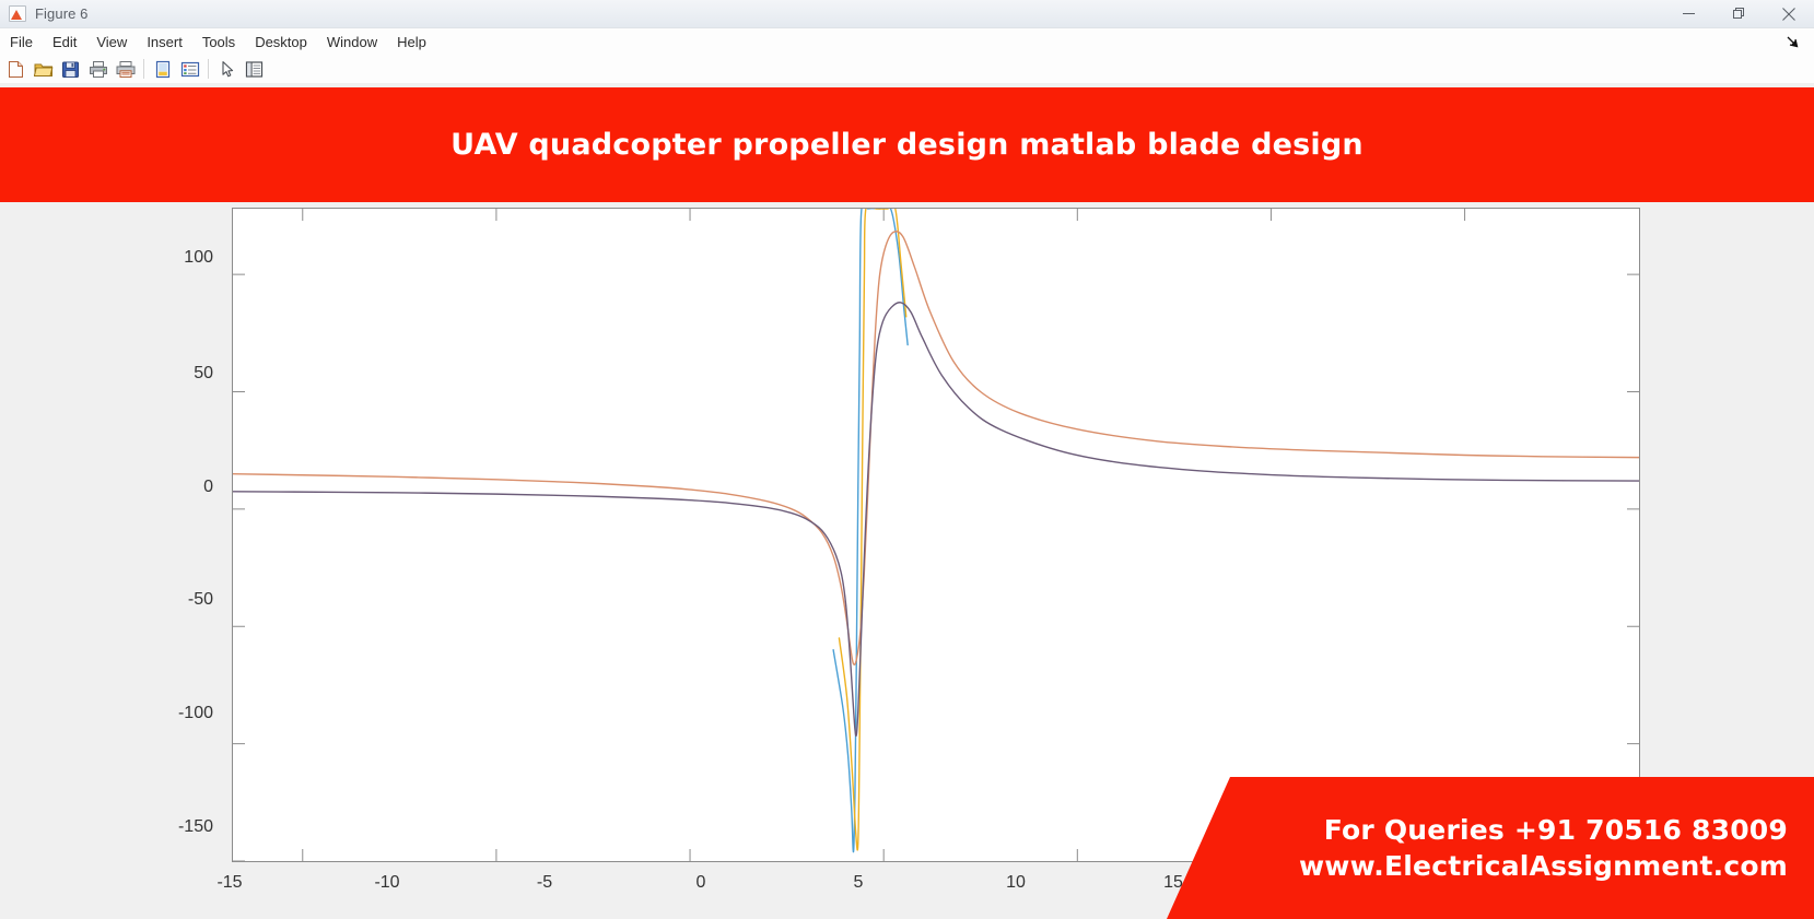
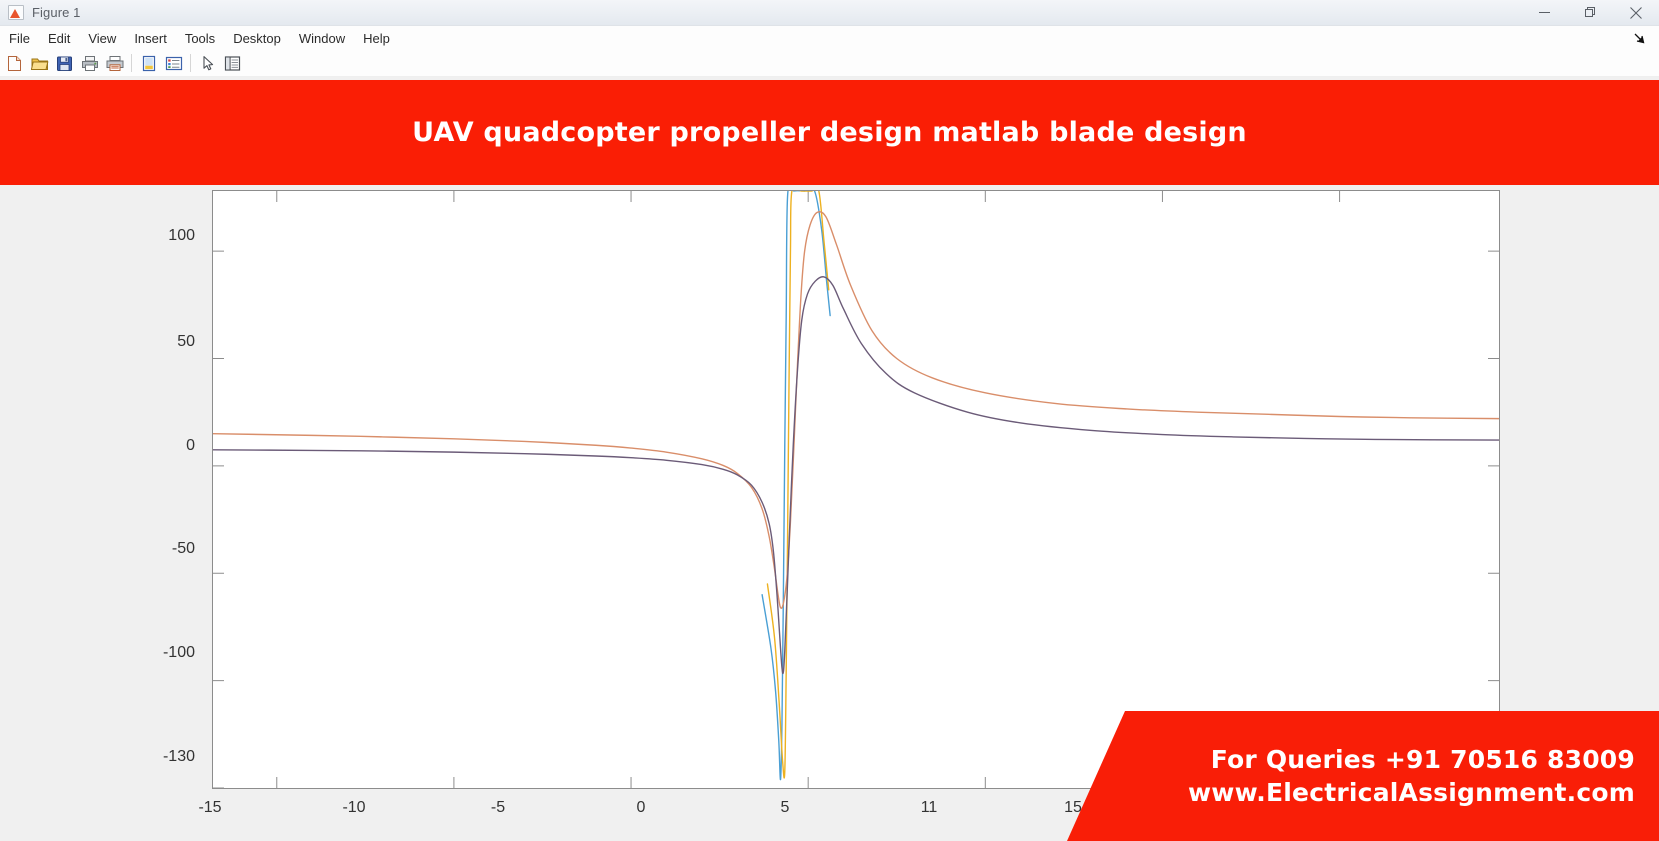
- Figure 6
+ Figure 1
  File
  Edit
  View
  Insert
  Tools
  Desktop
  Window
  Help
  100
  50
  0
  -50
  -100
- -150
+ -130
  -15
  -10
  -5
  0
  5
- 10
+ 11
  15
  UAV quadcopter propeller design matlab blade design
  For Queries +91 70516 83009
  www.ElectricalAssignment.com
